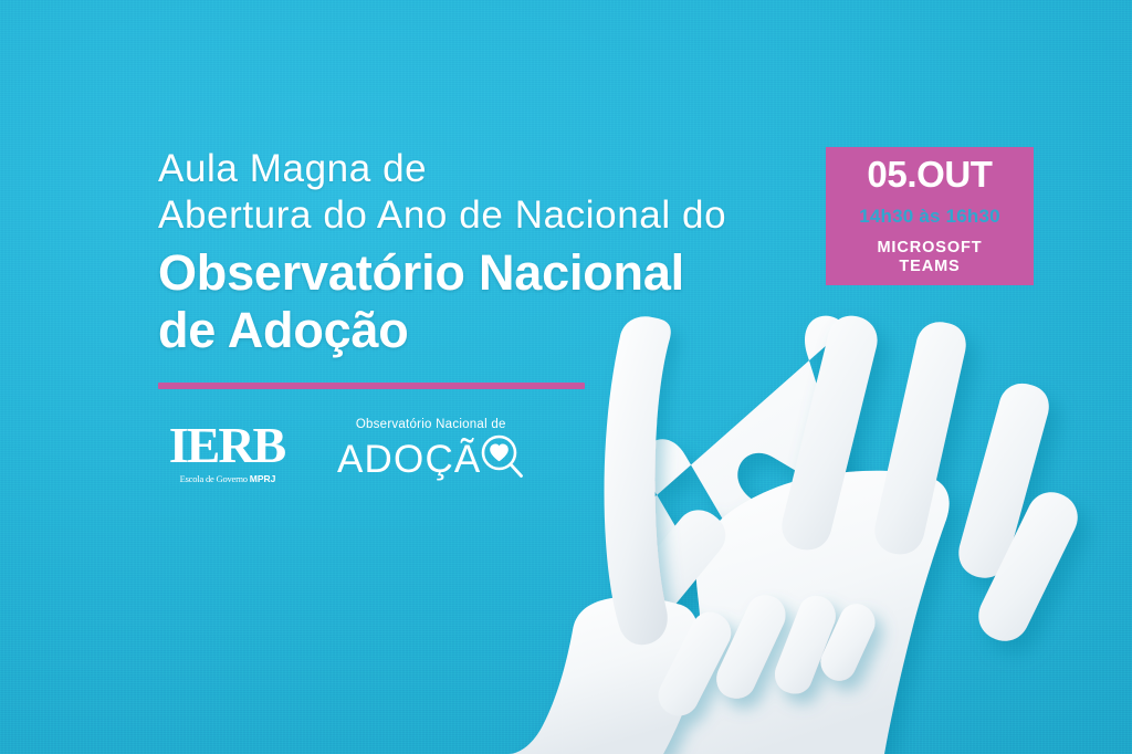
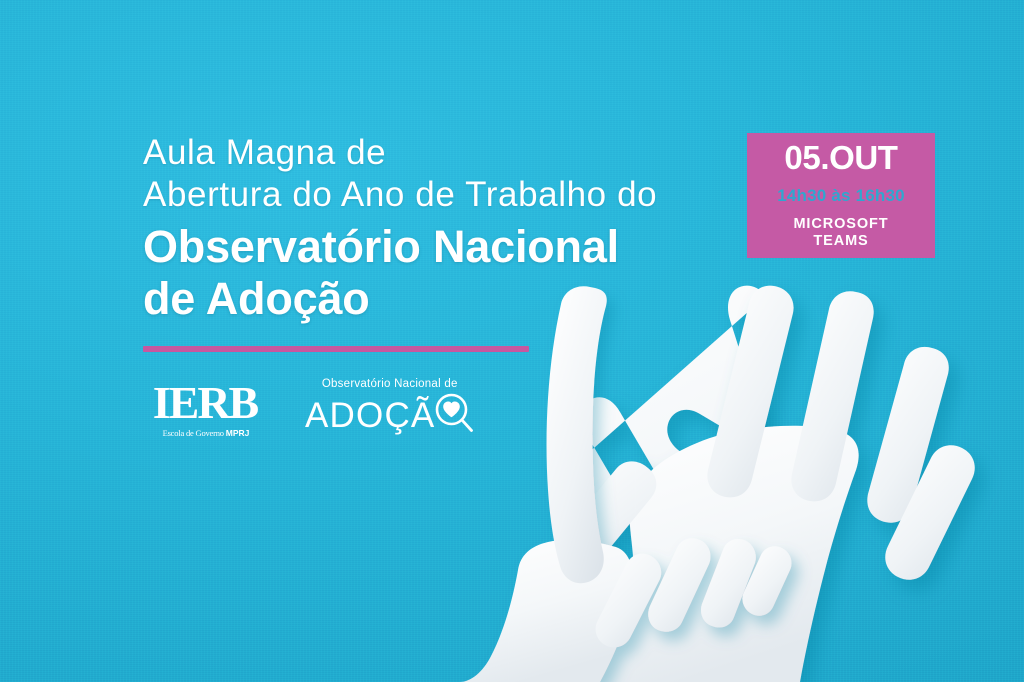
  Aula Magna de
- Abertura do Ano de Nacional do
+ Abertura do Ano de Trabalho do
  Observatório Nacional
  de Adoção
  05.OUT
  14h30 às 16h30
  MICROSOFT TEAMS
  IERB
  Escola de Governo MPRJ
  Observatório Nacional de
  ADOÇÃ
